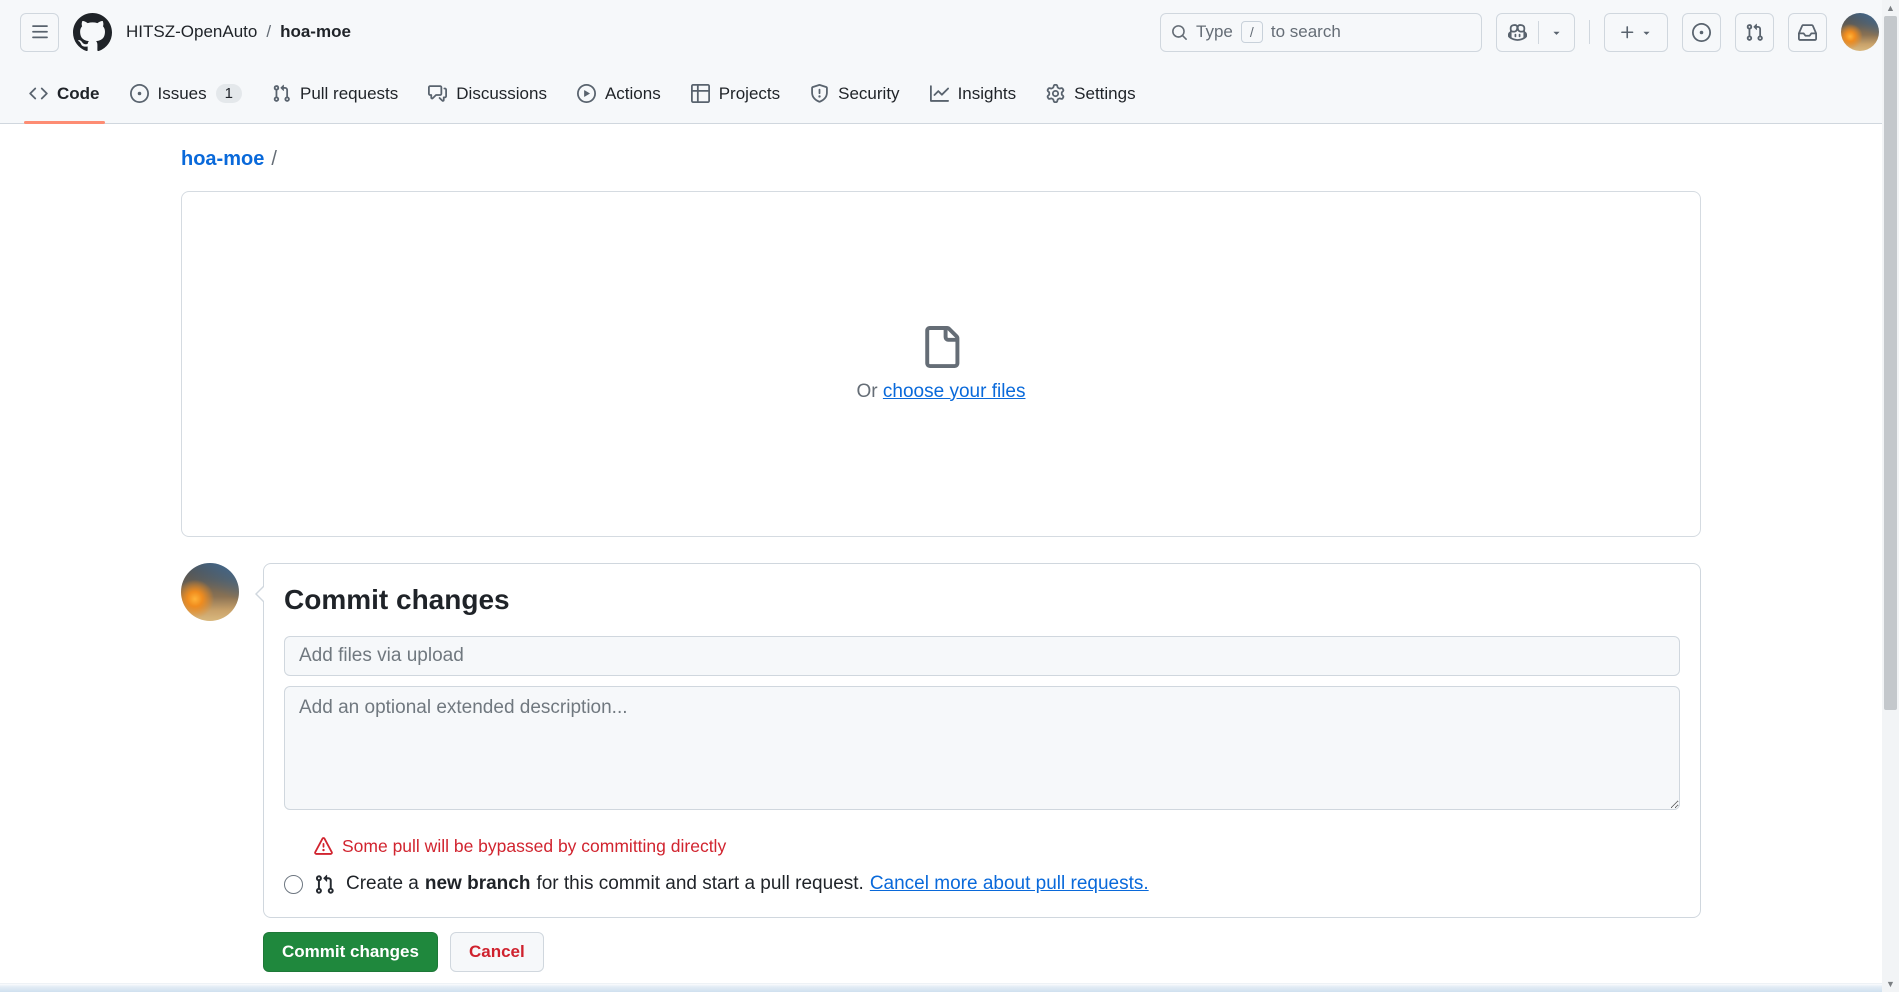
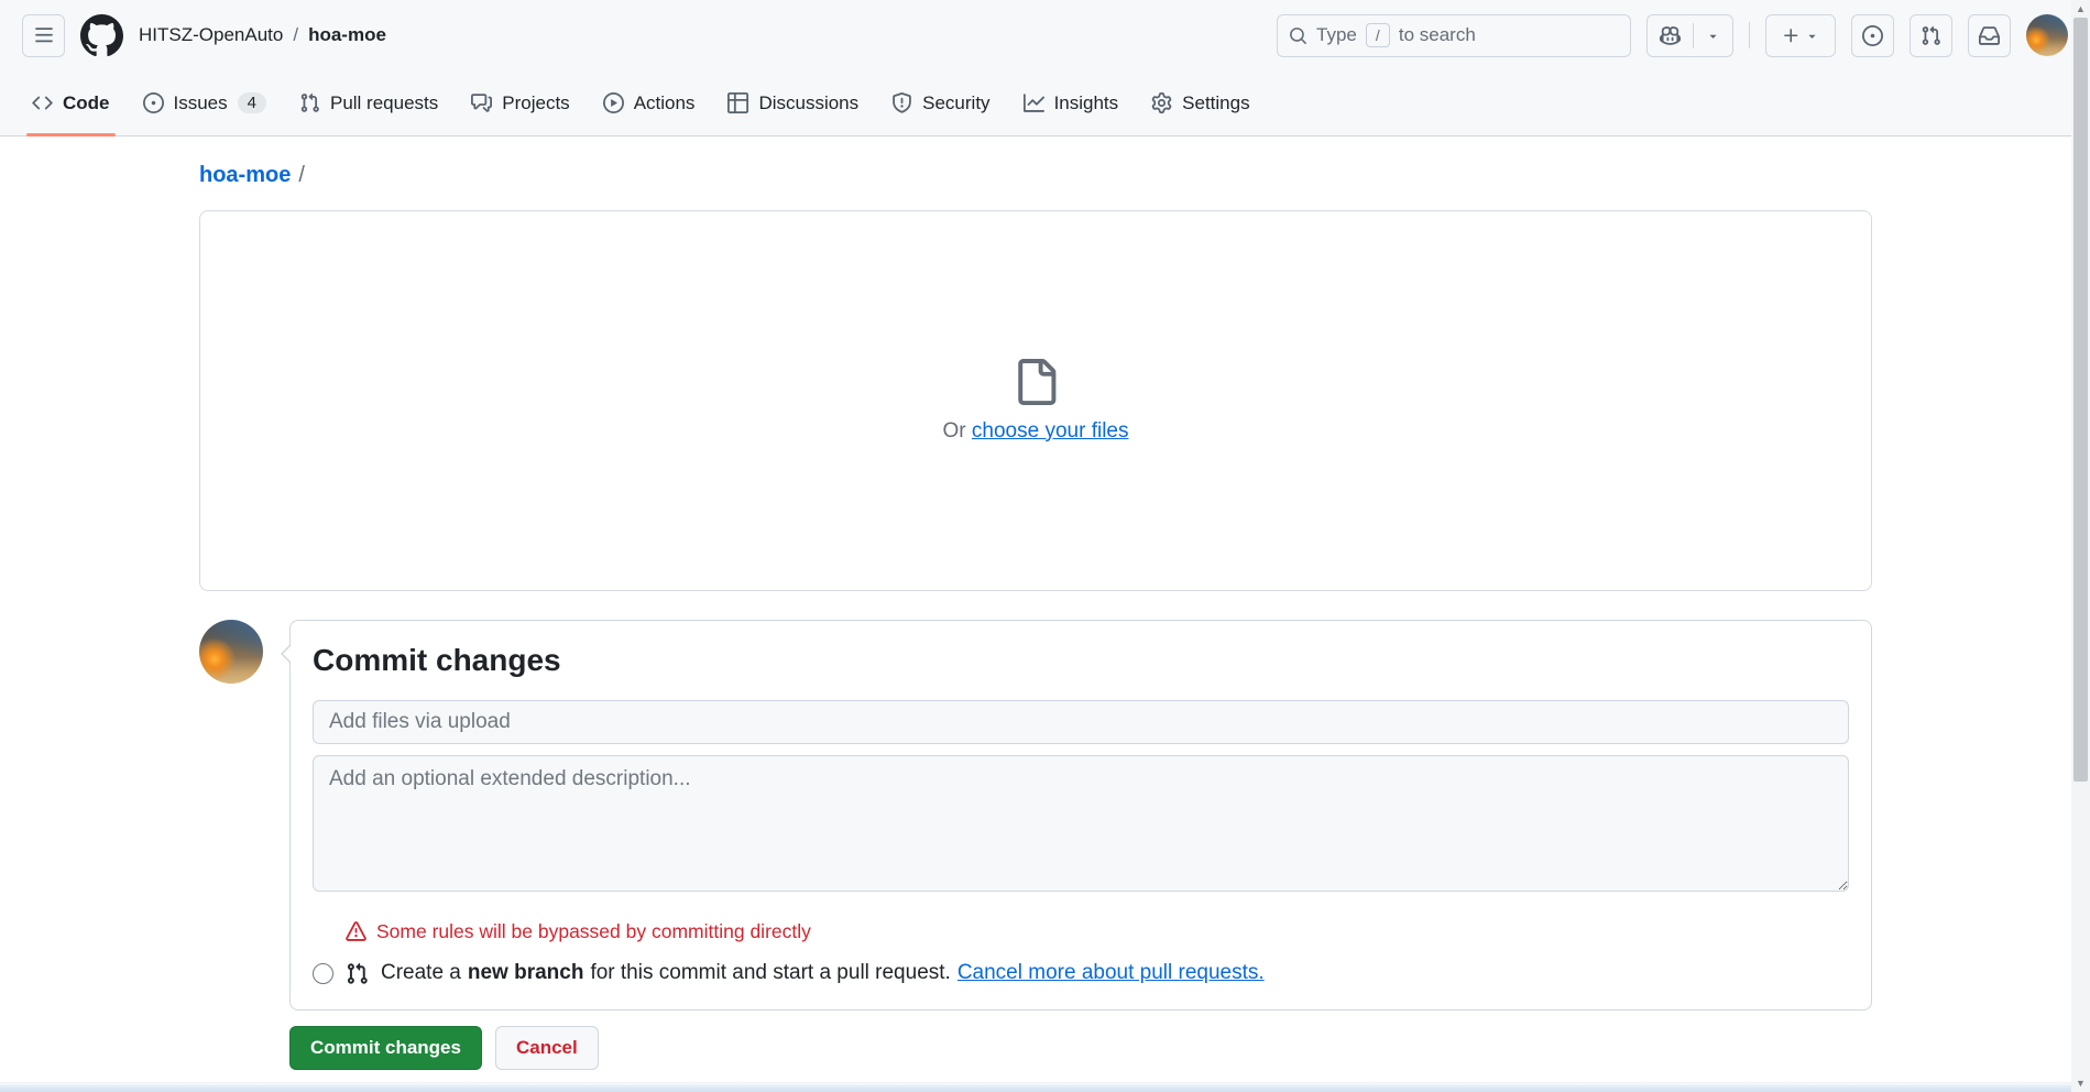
  HITSZ-OpenAuto
  /
  hoa-moe
  Type
  /
  to search
  Code
  Issues
- 1
+ 4
  Pull requests
- Discussions
+ Projects
  Actions
- Projects
+ Discussions
  Security
  Insights
  Settings
  hoa-moe
  /
  Or choose your files
  Commit changes
  Add files via upload
  Add an optional extended description...
- Some pull will be bypassed by committing directly
+ Some rules will be bypassed by committing directly
  Create a
  new branch
  for this commit and start a pull request.
  Cancel more about pull requests.
  Commit changes
  Cancel
  ▲
  ▼
